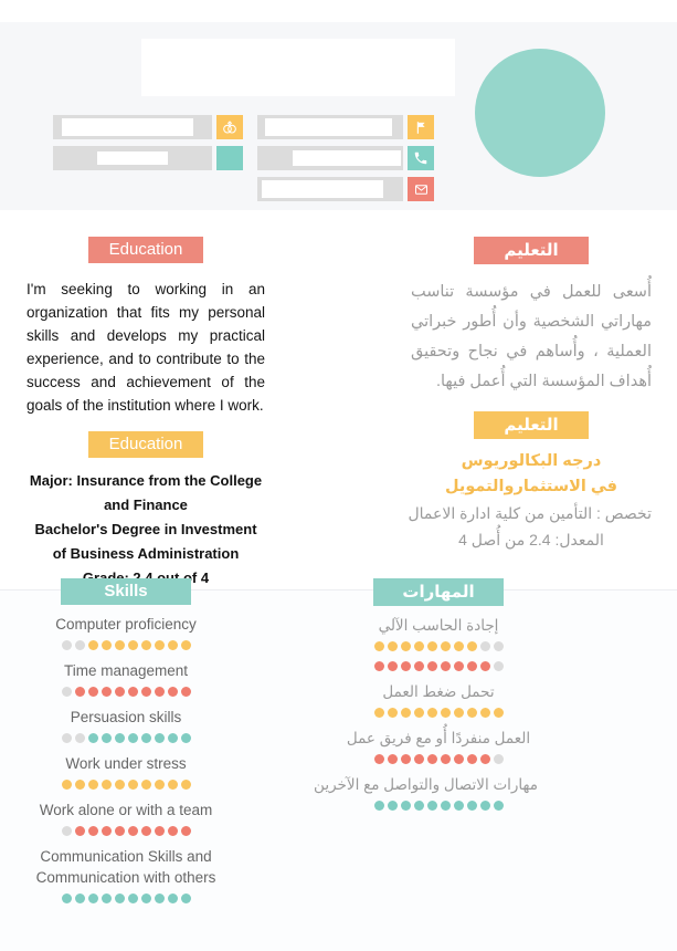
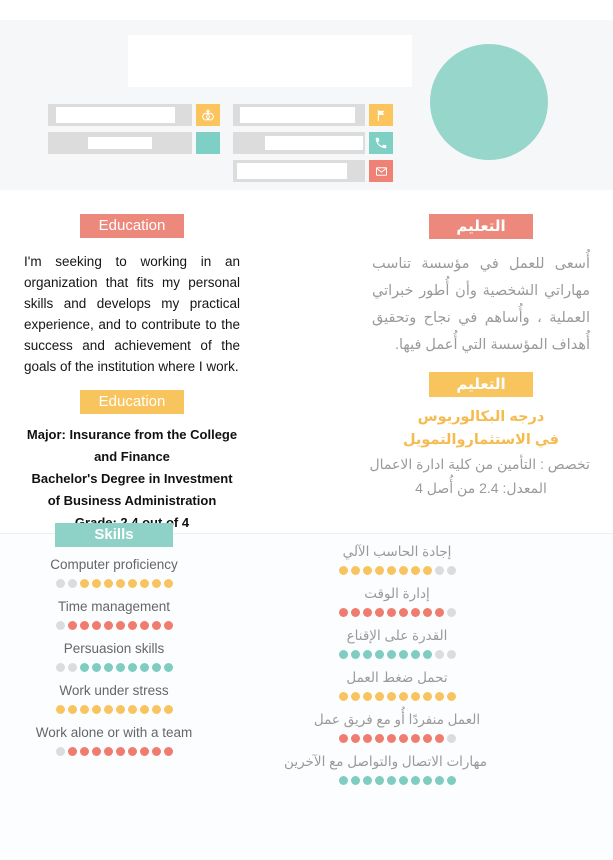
  Education
  I'm seeking to working in an organization that fits my personal skills and develops my practical experience, and to contribute to the success and achievement of the goals of the institution where I work.
  Education
  Major: Insurance from the College
  and Finance
  Bachelor's Degree in Investment
  of Business Administration
  التعليم
  أُسعى للعمل في مؤسسة تناسب مهاراتي الشخصية وأن أُطور خبراتي العملية ، وأُساهم في نجاح وتحقيق أُهداف المؤسسة التي أُعمل فيها.
  التعليم
  درجه البكالوريوس
  في الاستثماروالتمويل
  تخصص : التأمين من كلية ادارة الاعمال
  المعدل: 2.4 من أُصل 4
  Skills
  Computer proficiency
  Time management
  Persuasion skills
  Work under stress
  Work alone or with a team
- Communication Skills and Communication with others
- المهارات
  إجادة الحاسب الآلي
+ إدارة الوقت
+ القدرة على الإقناع
  تحمل ضغط العمل
  العمل منفردًا أُو مع فريق عمل
  مهارات الاتصال والتواصل مع الآخرين
